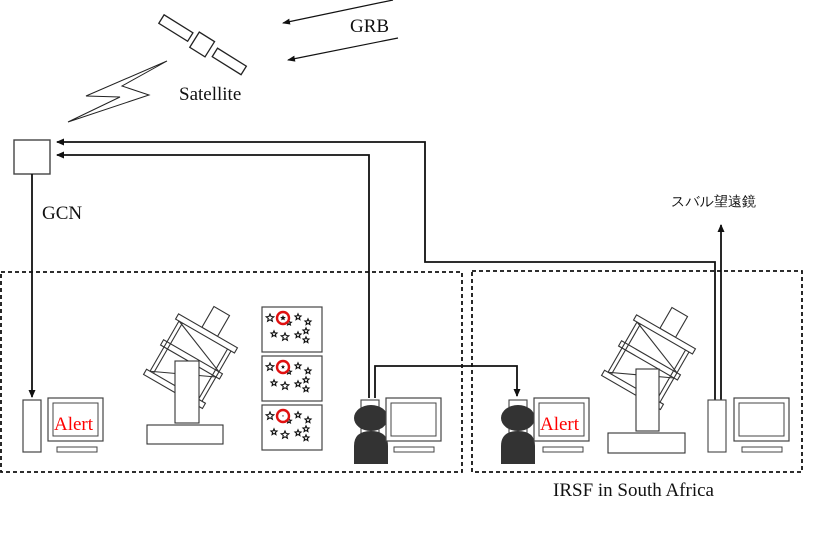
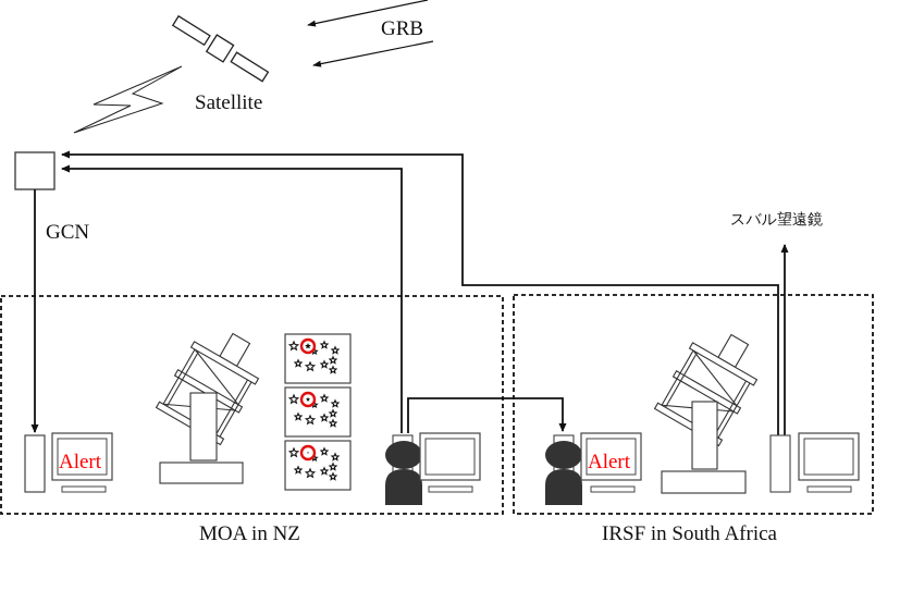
  GRB
  Satellite
  GCN
  スバル望遠鏡
+ MOA in NZ
  IRSF in South Africa
  Alert
  Alert
